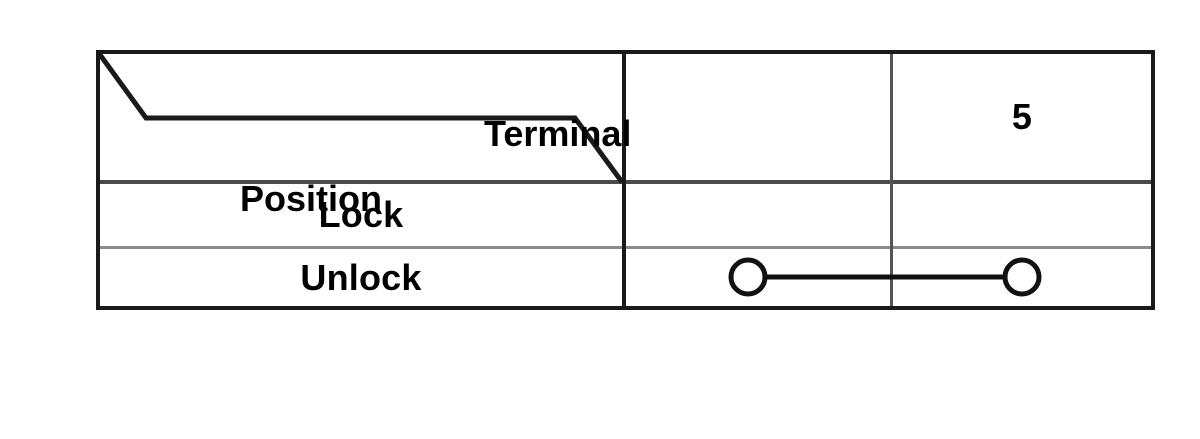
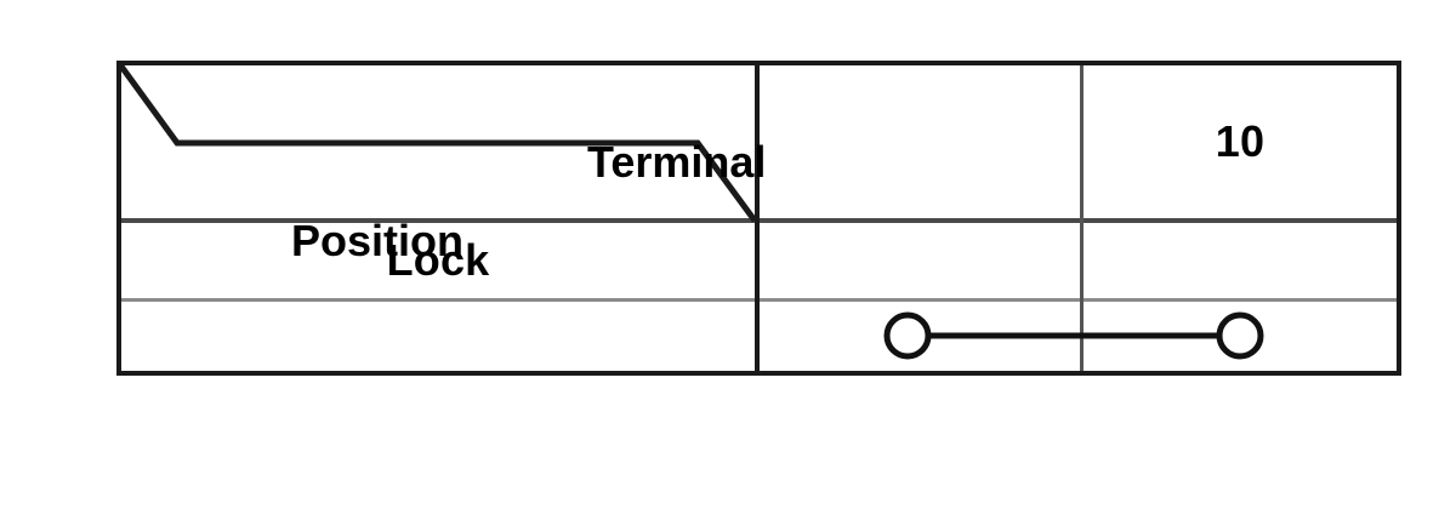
  Terminal
  Position
- 5
+ 10
  Lock
- Unlock
